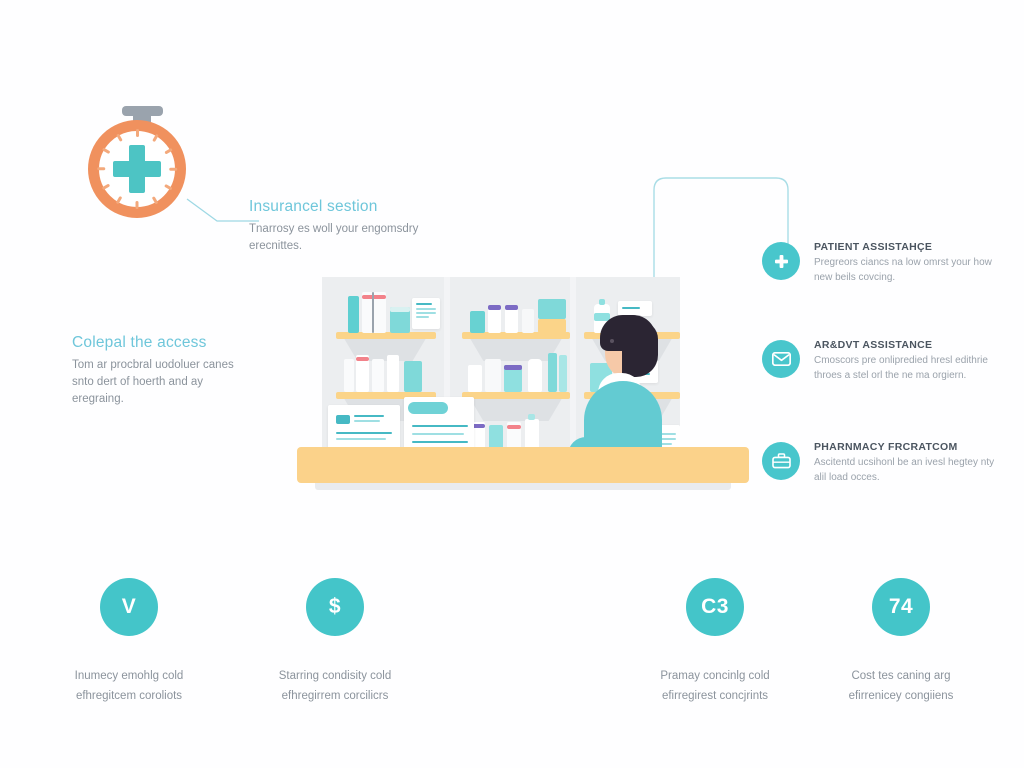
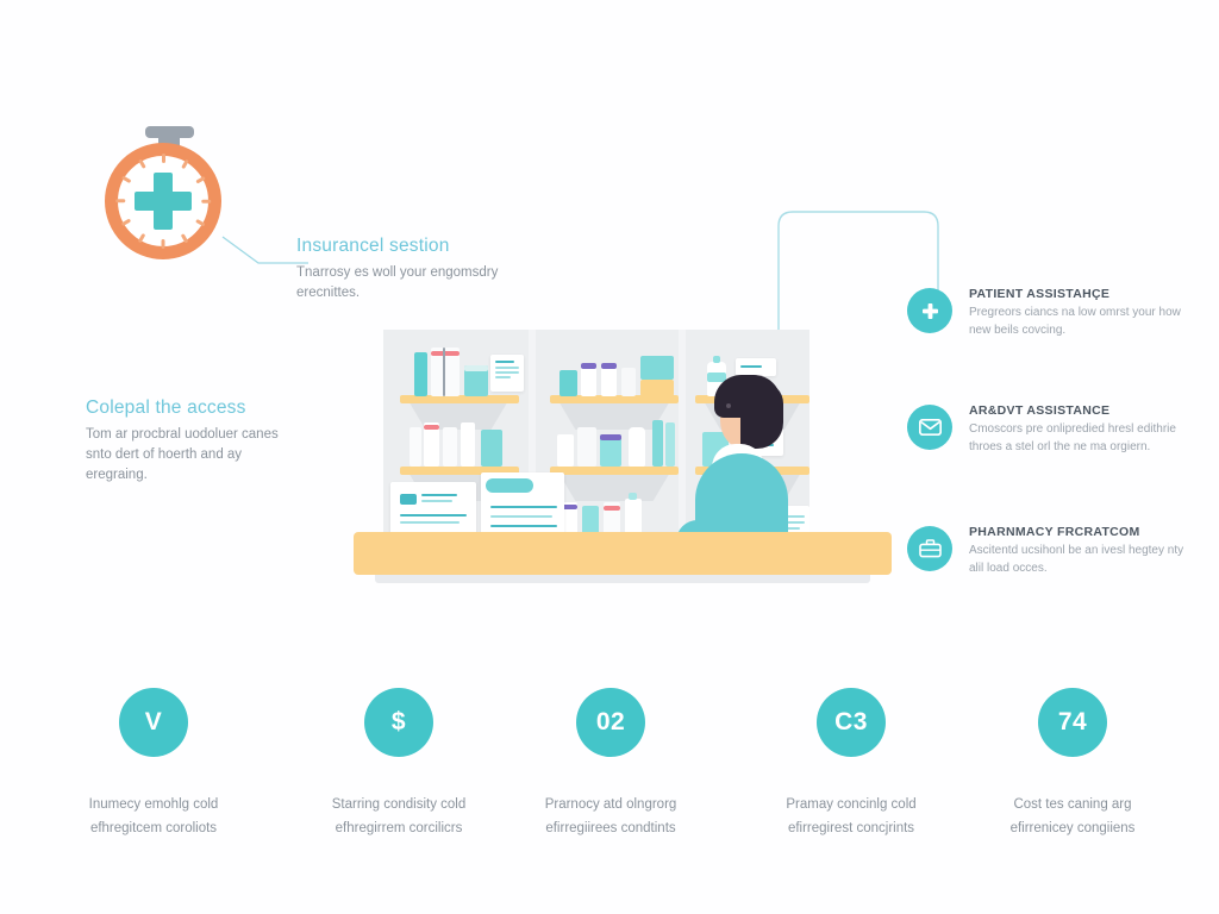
  Insurancel sestion
  Tnarrosy es woll your engomsdry erecnittes.
  Colepal the access
  Tom ar procbral uodoluer canes snto dert of hoerth and ay eregraing.
  PATIENT ASSISTAHÇE
  Pregreors ciancs na low omrst your how new beils covcing.
  AR&DVT ASSISTANCE
  Cmoscors pre onlipredied hresl edithrie throes a stel orl the ne ma orgiern.
  PHARNMACY FRCRATCOM
  Ascitentd ucsihonl be an ivesl hegtey nty alil load occes.
  V
  Inumecy emohlg cold
  efhregitcem coroliots
  $
  Starring condisity cold
  efhregirrem corcilicrs
+ 02
+ Prarnocy atd olngrorg
+ efirregiirees condtints
  C3
  Pramay concinlg cold
  efirregirest concjrints
  74
  Cost tes caning arg
  efirrenicey congiiens
